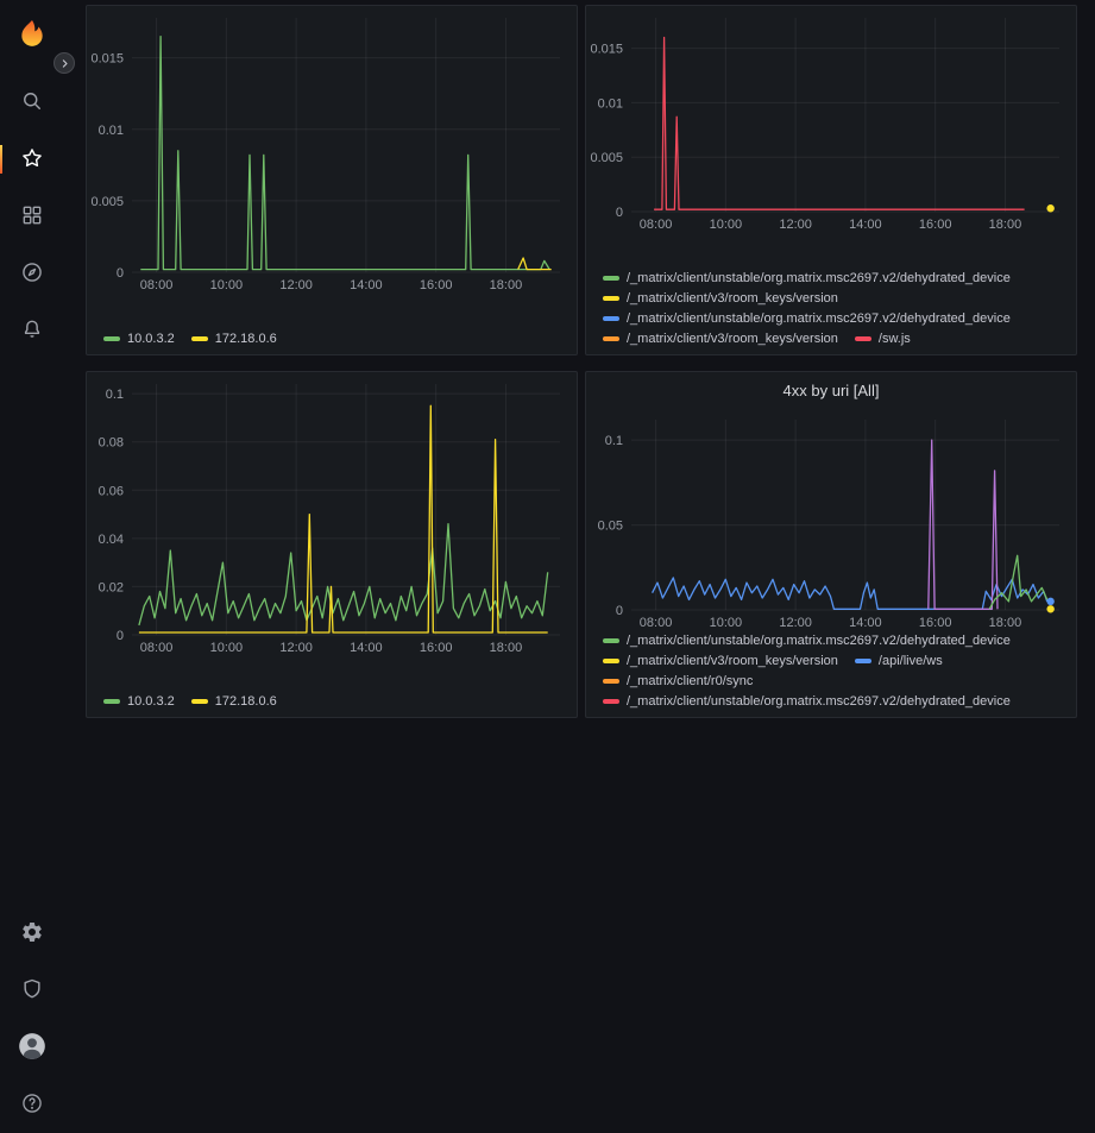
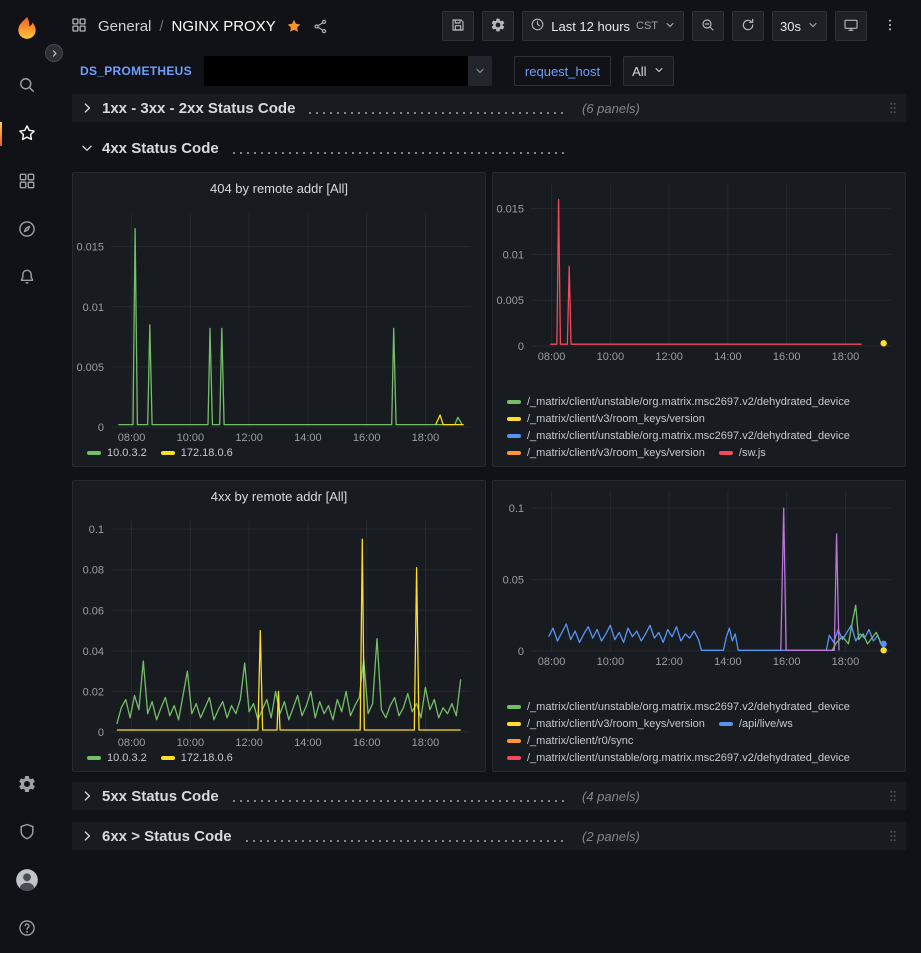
+ General
+ /
+ NGINX PROXY
+ Last 12 hours
+ CST
+ 30s
+ DS_PROMETHEUS
+ request_host
+ All
+ 1xx - 3xx - 2xx Status Code
+ (6 panels)
+ 4xx Status Code
+ 404 by remote addr [All]
  08:00
  10:00
  12:00
  14:00
  16:00
  18:00
  0
  0.005
  0.01
  0.015
  10.0.3.2
  172.18.0.6
  08:00
  10:00
  12:00
  14:00
  16:00
  18:00
  0
  0.005
  0.01
  0.015
  /_matrix/client/unstable/org.matrix.msc2697.v2/dehydrated_device
  /_matrix/client/v3/room_keys/version
  /_matrix/client/unstable/org.matrix.msc2697.v2/dehydrated_device
  /_matrix/client/v3/room_keys/version
  /sw.js
+ 4xx by remote addr [All]
  08:00
  10:00
  12:00
  14:00
  16:00
  18:00
  0
  0.02
  0.04
  0.06
  0.08
  0.1
  10.0.3.2
  172.18.0.6
- 4xx by uri [All]
  08:00
  10:00
  12:00
  14:00
  16:00
  18:00
  0
  0.05
  0.1
  /_matrix/client/unstable/org.matrix.msc2697.v2/dehydrated_device
  /_matrix/client/v3/room_keys/version
  /api/live/ws
  /_matrix/client/r0/sync
  /_matrix/client/unstable/org.matrix.msc2697.v2/dehydrated_device
+ 5xx Status Code
+ (4 panels)
+ 6xx > Status Code
+ (2 panels)
